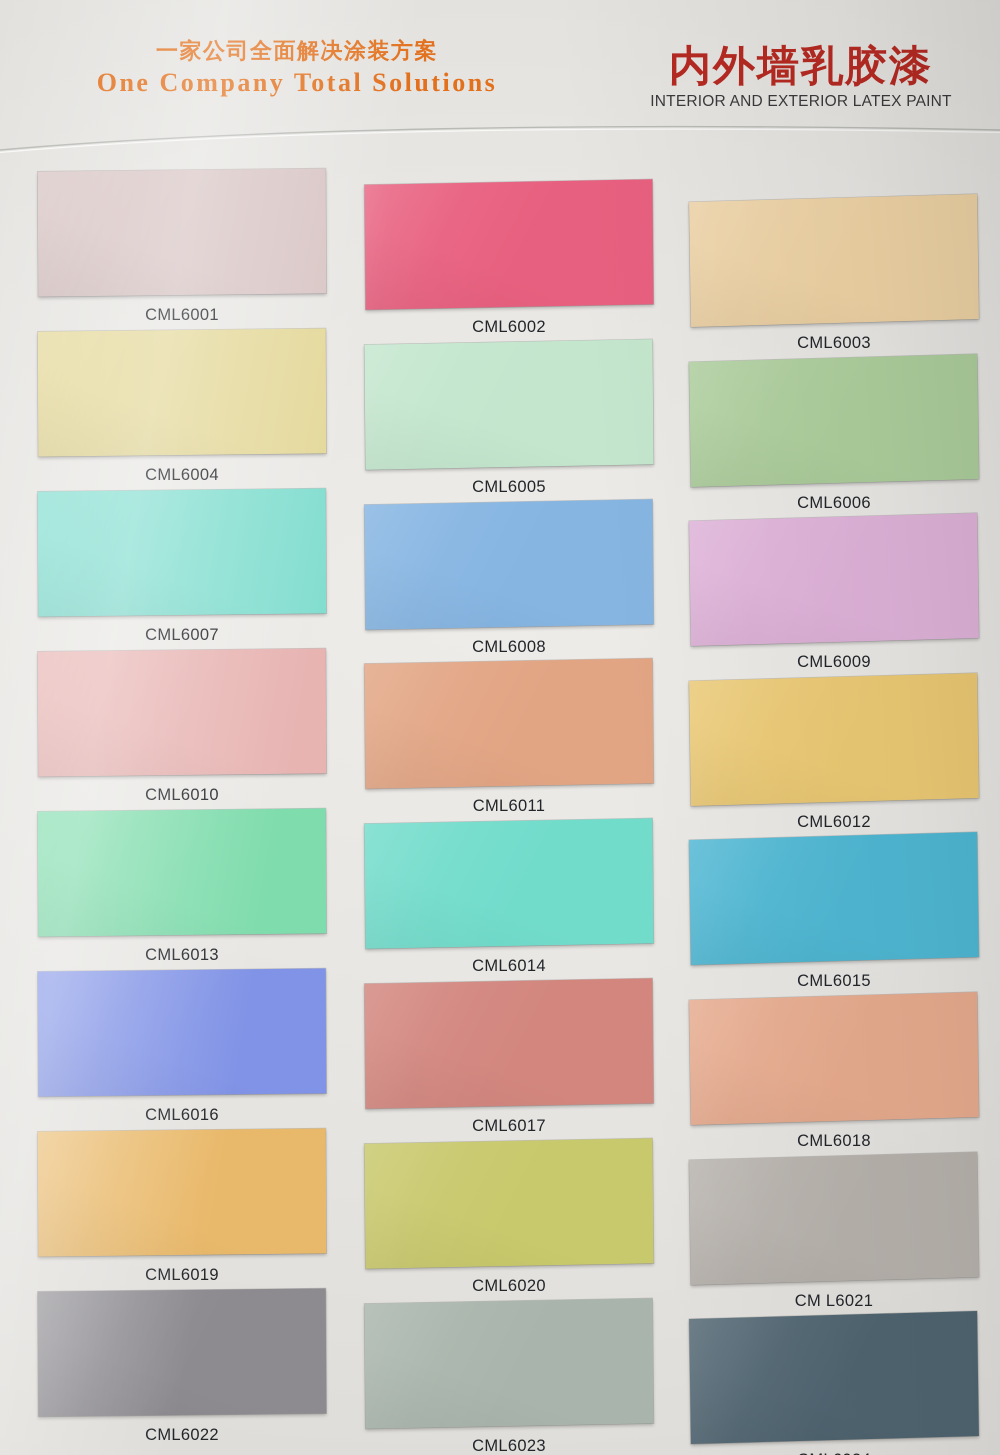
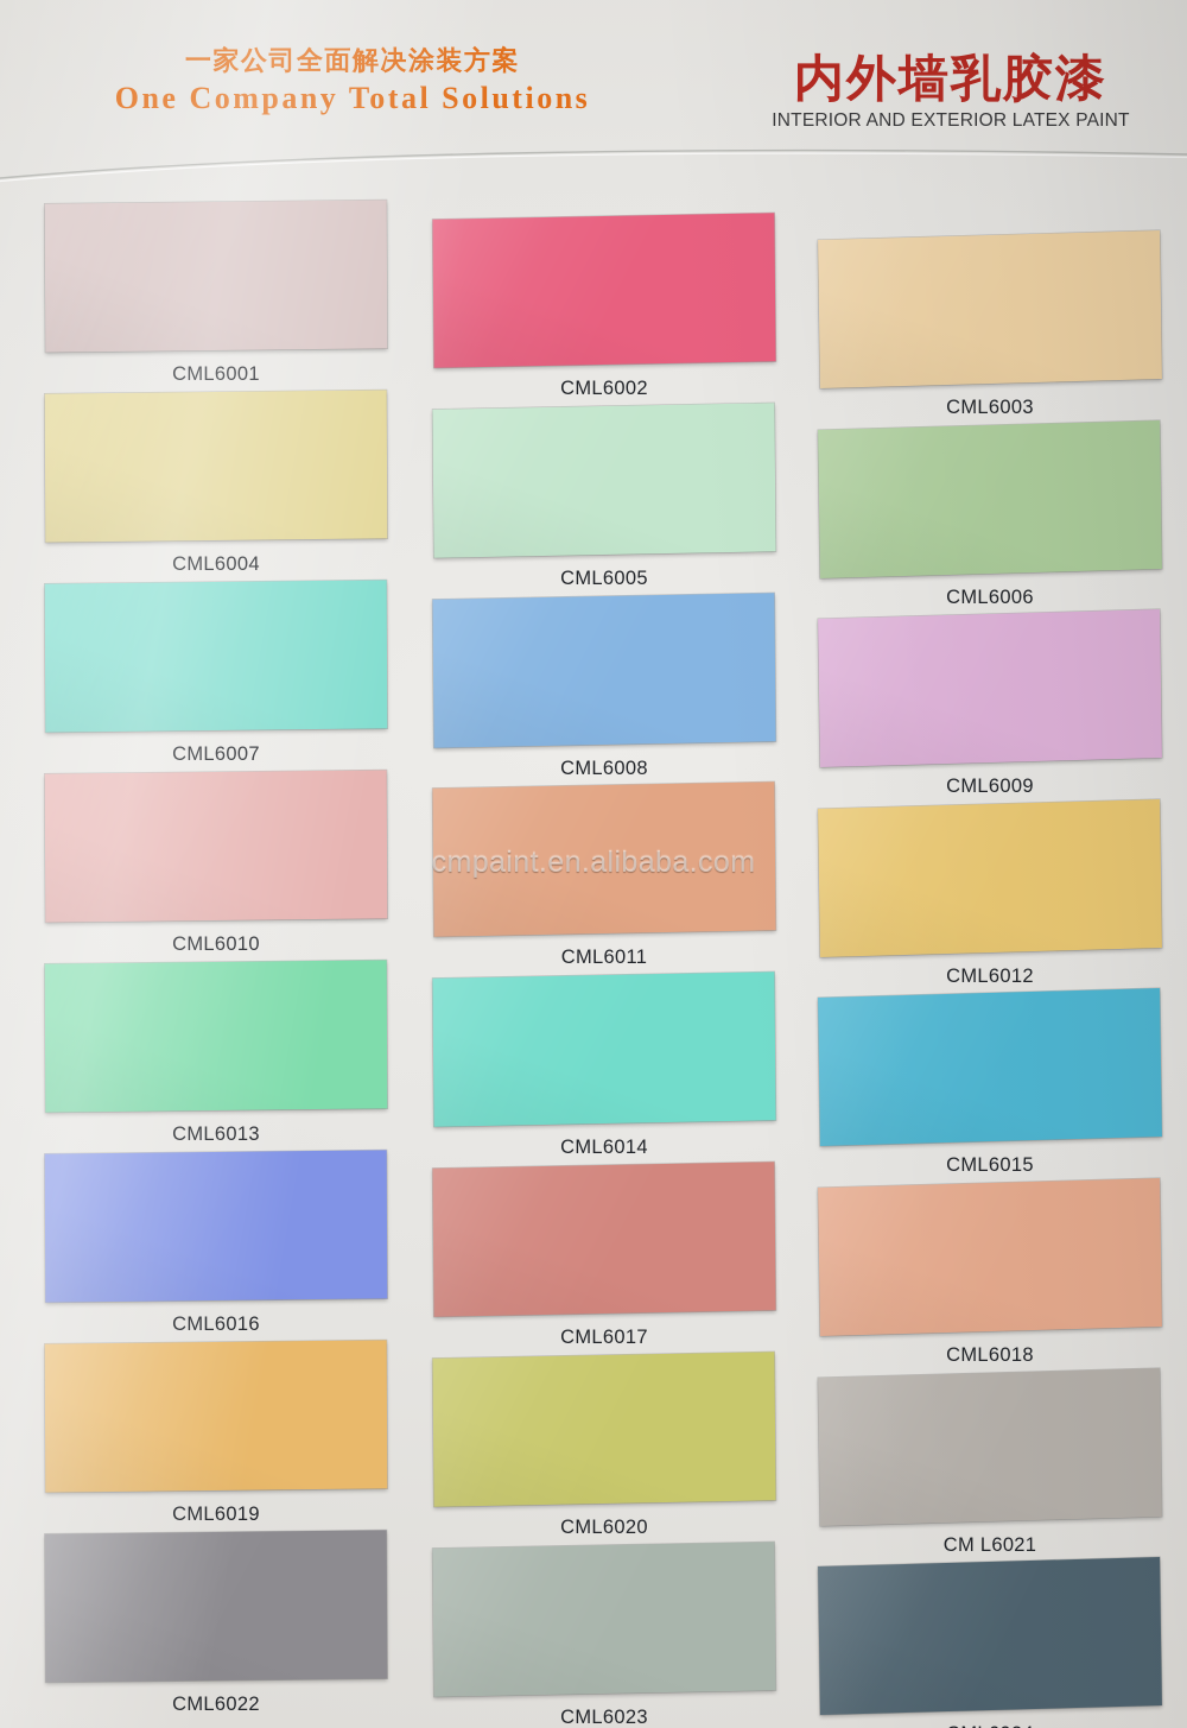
+ cmpaint.en.alibaba.com
